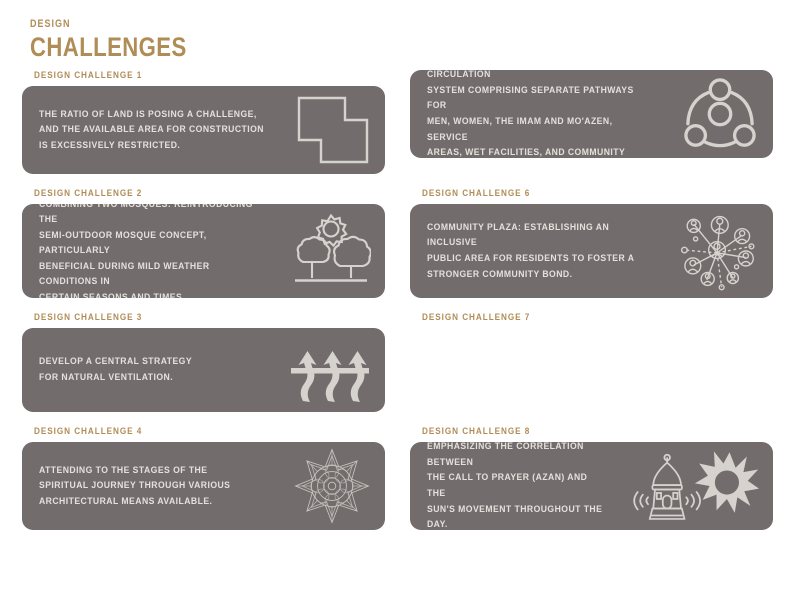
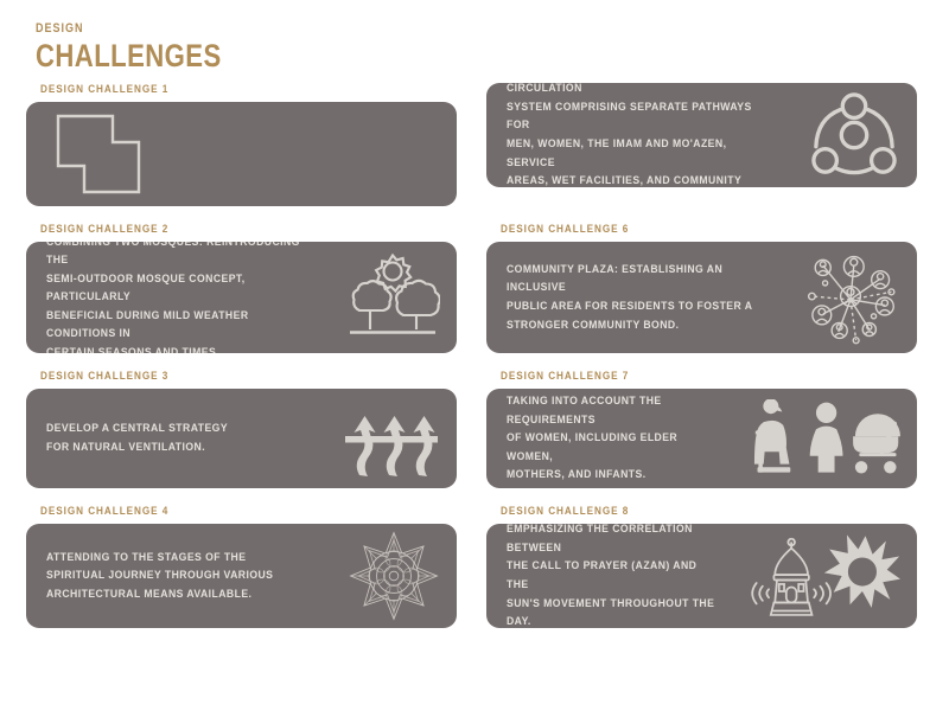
  DESIGN
  CHALLENGES
  DESIGN CHALLENGE 1
- THE RATIO OF LAND IS POSING A CHALLENGE,
- AND THE AVAILABLE AREA FOR CONSTRUCTION
- IS EXCESSIVELY RESTRICTED.
  DESIGN CHALLENGE 2
  COMBINING TWO MOSQUES: REINTRODUCING THE
  SEMI-OUTDOOR MOSQUE CONCEPT, PARTICULARLY
  BENEFICIAL DURING MILD WEATHER CONDITIONS IN
  CERTAIN SEASONS AND TIMES
  DESIGN CHALLENGE 3
  DEVELOP A CENTRAL STRATEGY
  FOR NATURAL VENTILATION.
  DESIGN CHALLENGE 4
  ATTENDING TO THE STAGES OF THE
  SPIRITUAL JOURNEY THROUGH VARIOUS
  ARCHITECTURAL MEANS AVAILABLE.
  SYSTEM COMPRISING SEPARATE PATHWAYS FOR
  MEN, WOMEN, THE IMAM AND MO'AZEN, SERVICE
  AREAS, WET FACILITIES, AND COMMUNITY
  DESIGN CHALLENGE 6
  COMMUNITY PLAZA: ESTABLISHING AN INCLUSIVE
  PUBLIC AREA FOR RESIDENTS TO FOSTER A
  STRONGER COMMUNITY BOND.
  DESIGN CHALLENGE 7
+ TAKING INTO ACCOUNT THE REQUIREMENTS
+ OF WOMEN, INCLUDING ELDER WOMEN,
+ MOTHERS, AND INFANTS.
  DESIGN CHALLENGE 8
  EMPHASIZING THE CORRELATION BETWEEN
  THE CALL TO PRAYER (AZAN) AND THE
  SUN'S MOVEMENT THROUGHOUT THE DAY.
